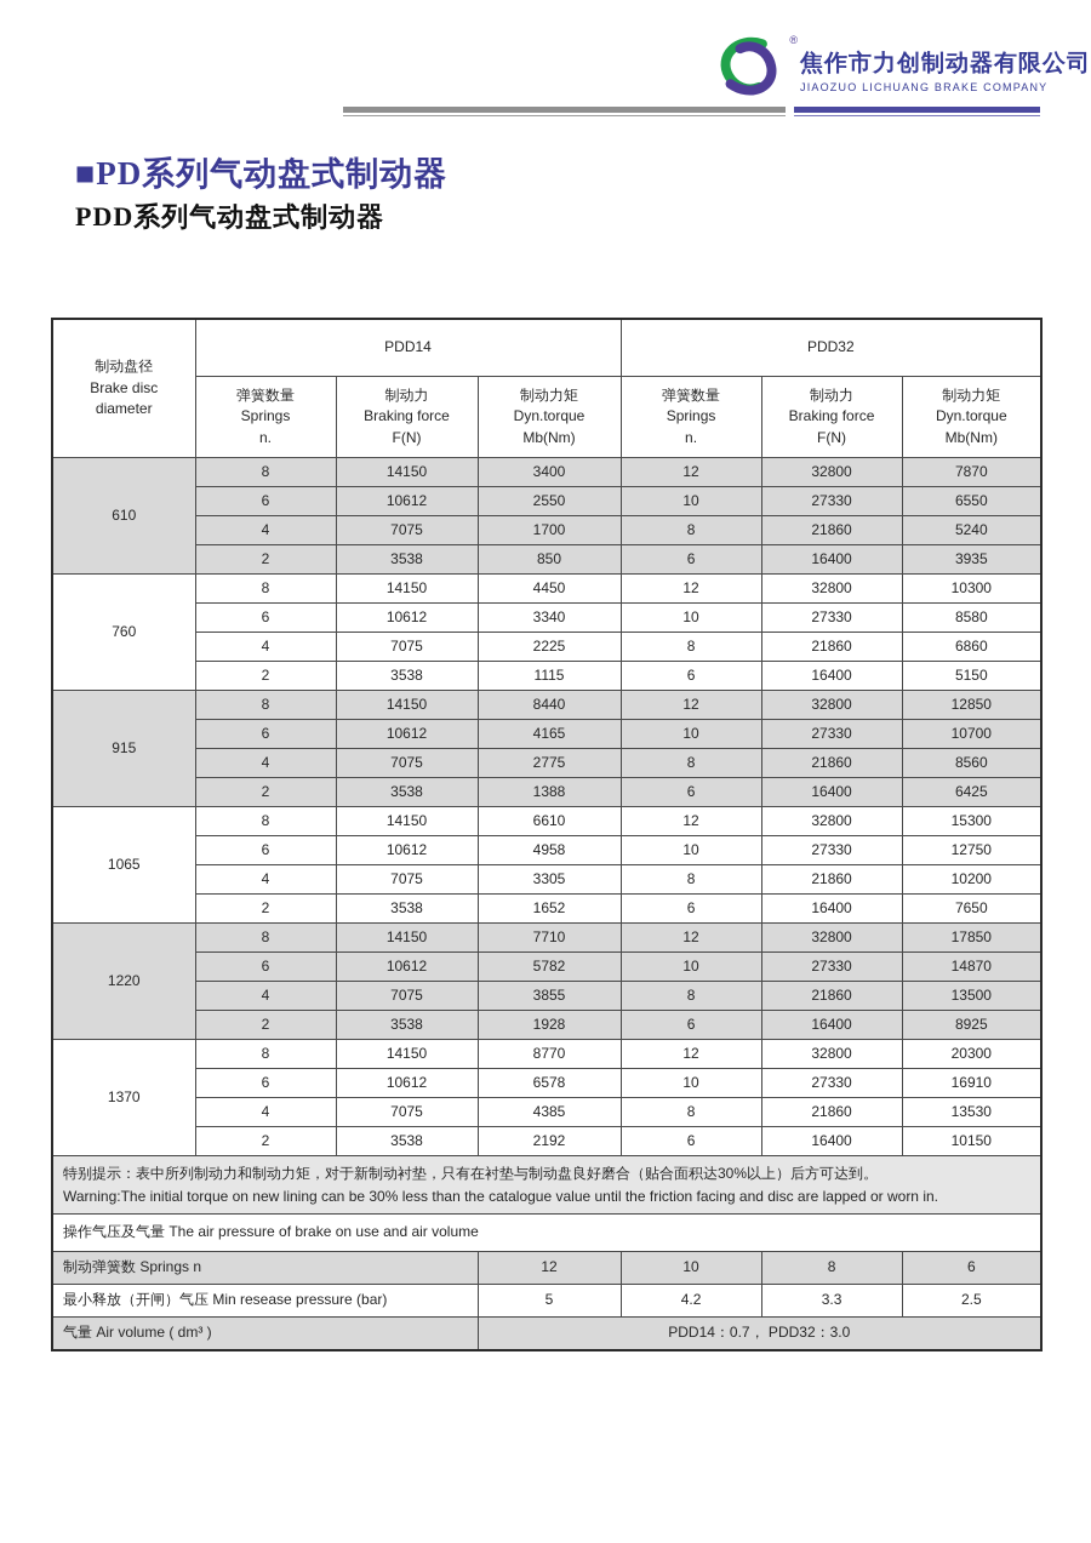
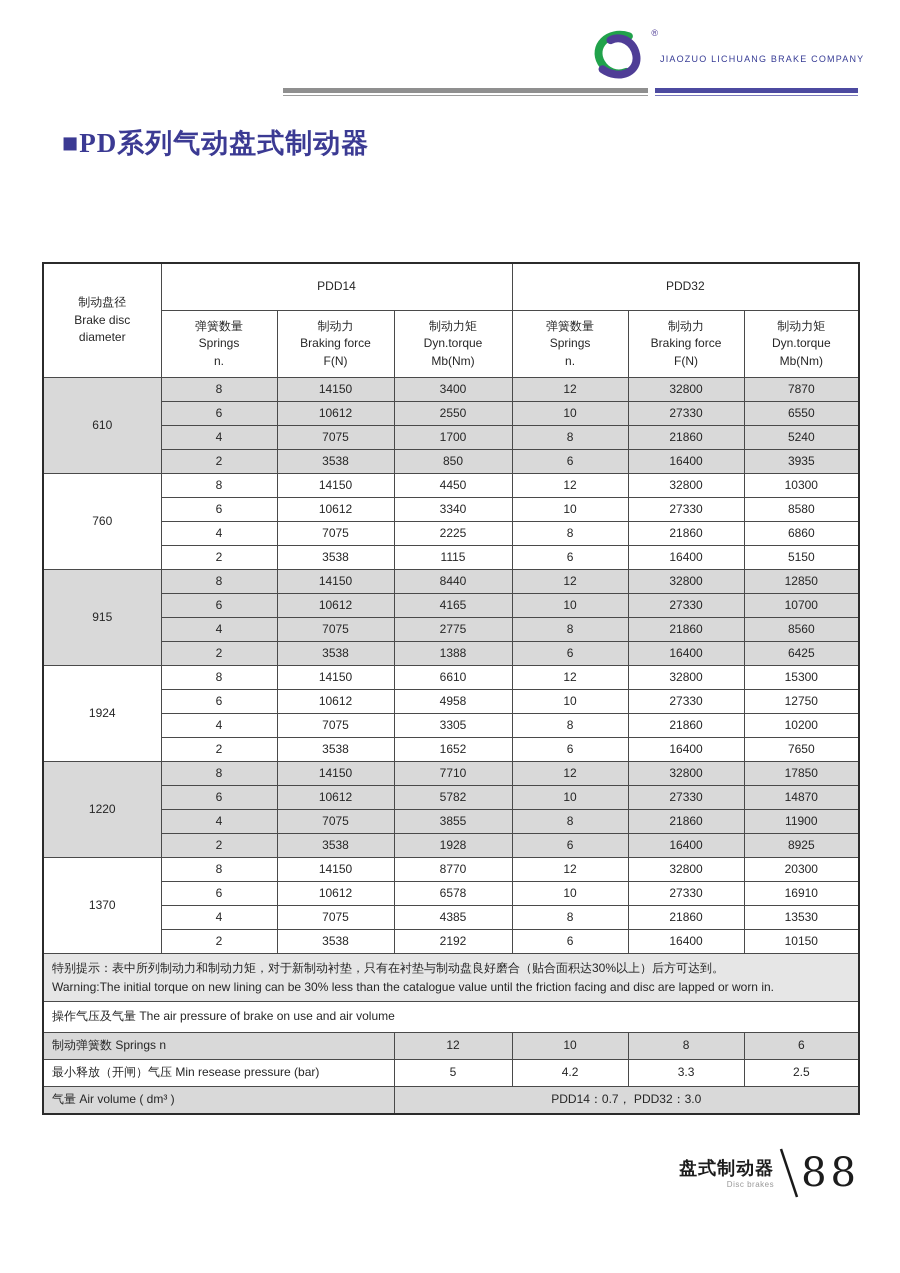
  ®
- 焦作市力创制动器有限公司
  JIAOZUO LICHUANG BRAKE COMPANY
  ■PD系列气动盘式制动器
- PDD系列气动盘式制动器
  制动盘径 Brake disc diameter	PDD14	PDD32
  弹簧数量 Springs n.	制动力 Braking force F(N)	制动力矩 Dyn.torque Mb(Nm)	弹簧数量 Springs n.	制动力 Braking force F(N)	制动力矩 Dyn.torque Mb(Nm)
  610	8	14150	3400	12	32800	7870
  6	10612	2550	10	27330	6550
  4	7075	1700	8	21860	5240
  2	3538	850	6	16400	3935
  760	8	14150	4450	12	32800	10300
  6	10612	3340	10	27330	8580
  4	7075	2225	8	21860	6860
  2	3538	1115	6	16400	5150
  915	8	14150	8440	12	32800	12850
  6	10612	4165	10	27330	10700
  4	7075	2775	8	21860	8560
  2	3538	1388	6	16400	6425
- 1065	8	14150	6610	12	32800	15300
+ 1924	8	14150	6610	12	32800	15300
  6	10612	4958	10	27330	12750
  4	7075	3305	8	21860	10200
  2	3538	1652	6	16400	7650
  1220	8	14150	7710	12	32800	17850
  6	10612	5782	10	27330	14870
- 4	7075	3855	8	21860	13500
+ 4	7075	3855	8	21860	11900
  2	3538	1928	6	16400	8925
  1370	8	14150	8770	12	32800	20300
  6	10612	6578	10	27330	16910
  4	7075	4385	8	21860	13530
  2	3538	2192	6	16400	10150
  特别提示：表中所列制动力和制动力矩，对于新制动衬垫，只有在衬垫与制动盘良好磨合（贴合面积达30%以上）后方可达到。 Warning:The initial torque on new lining can be 30% less than the catalogue value until the friction facing and disc are lapped or worn in.
  操作气压及气量 The air pressure of brake on use and air volume
  制动弹簧数 Springs n	12	10	8	6
  最小释放（开闸）气压 Min resease pressure (bar)	5	4.2	3.3	2.5
  气量 Air volume ( dm³ )	PDD14：0.7， PDD32：3.0
+ 盘式制动器
+ Disc brakes
+ 88
